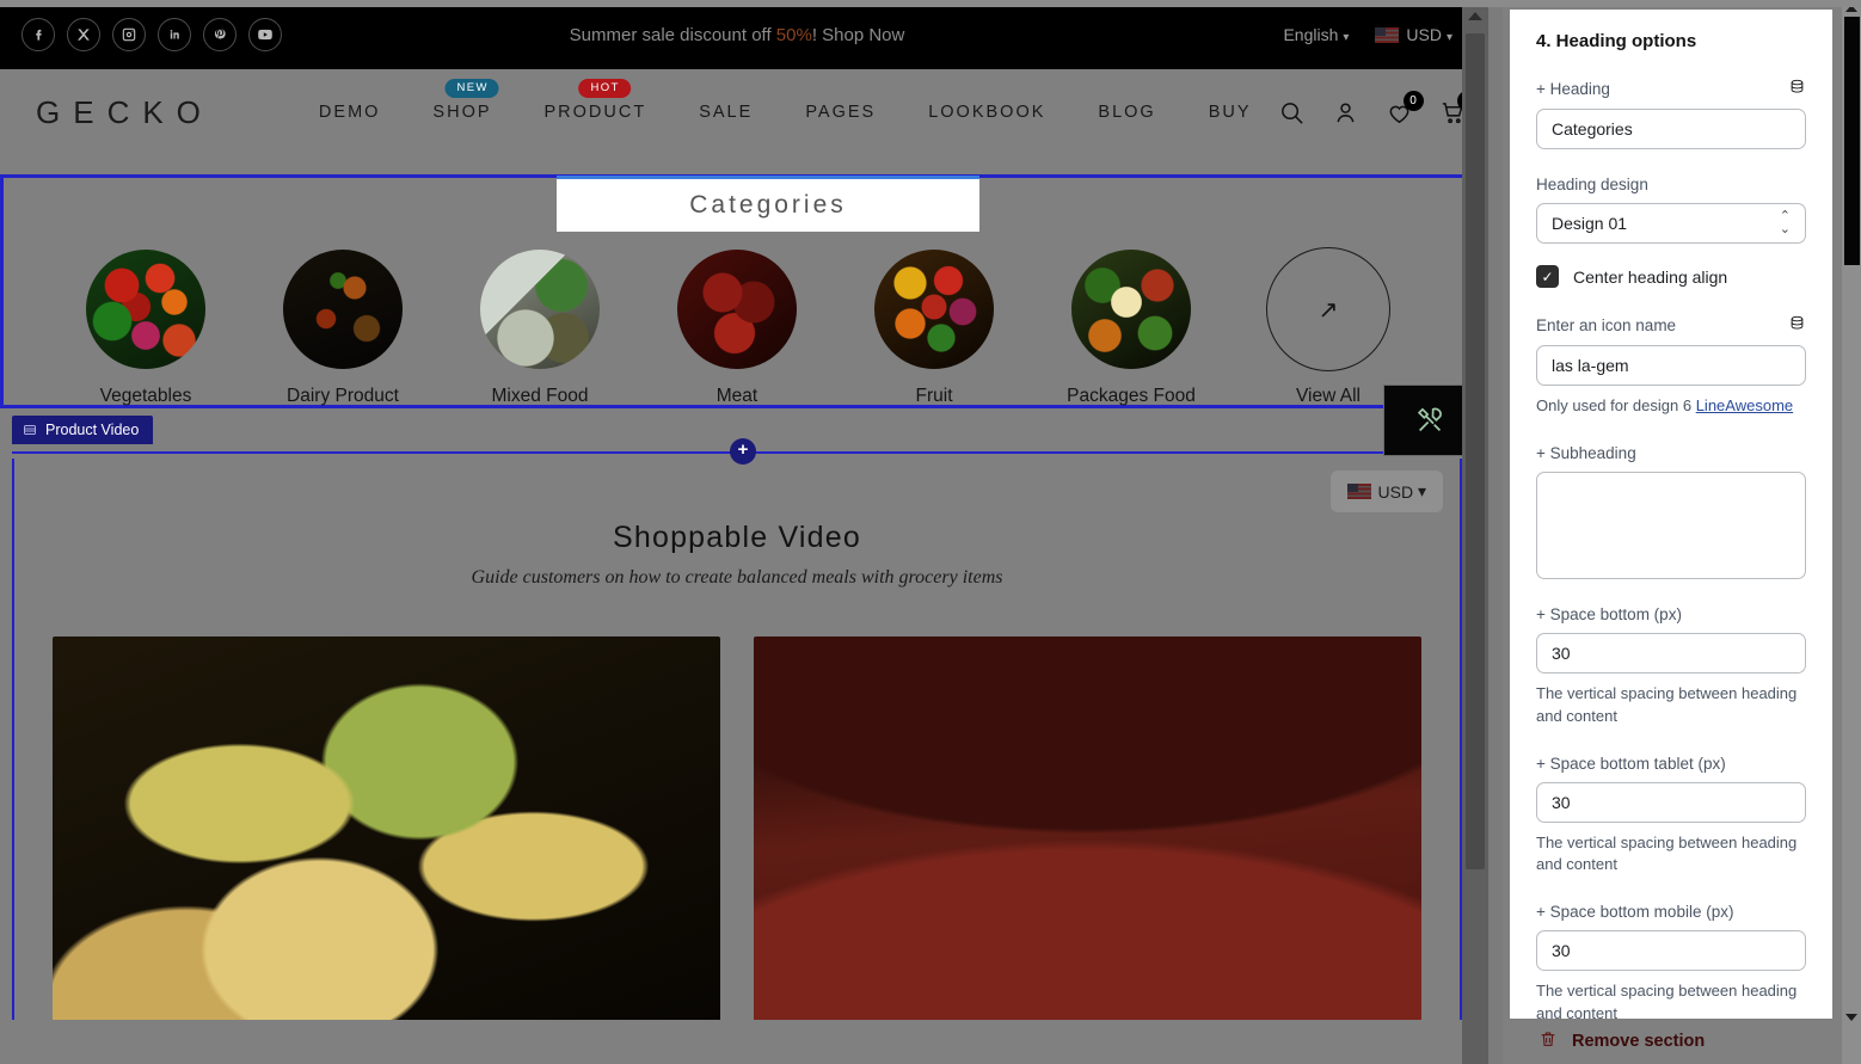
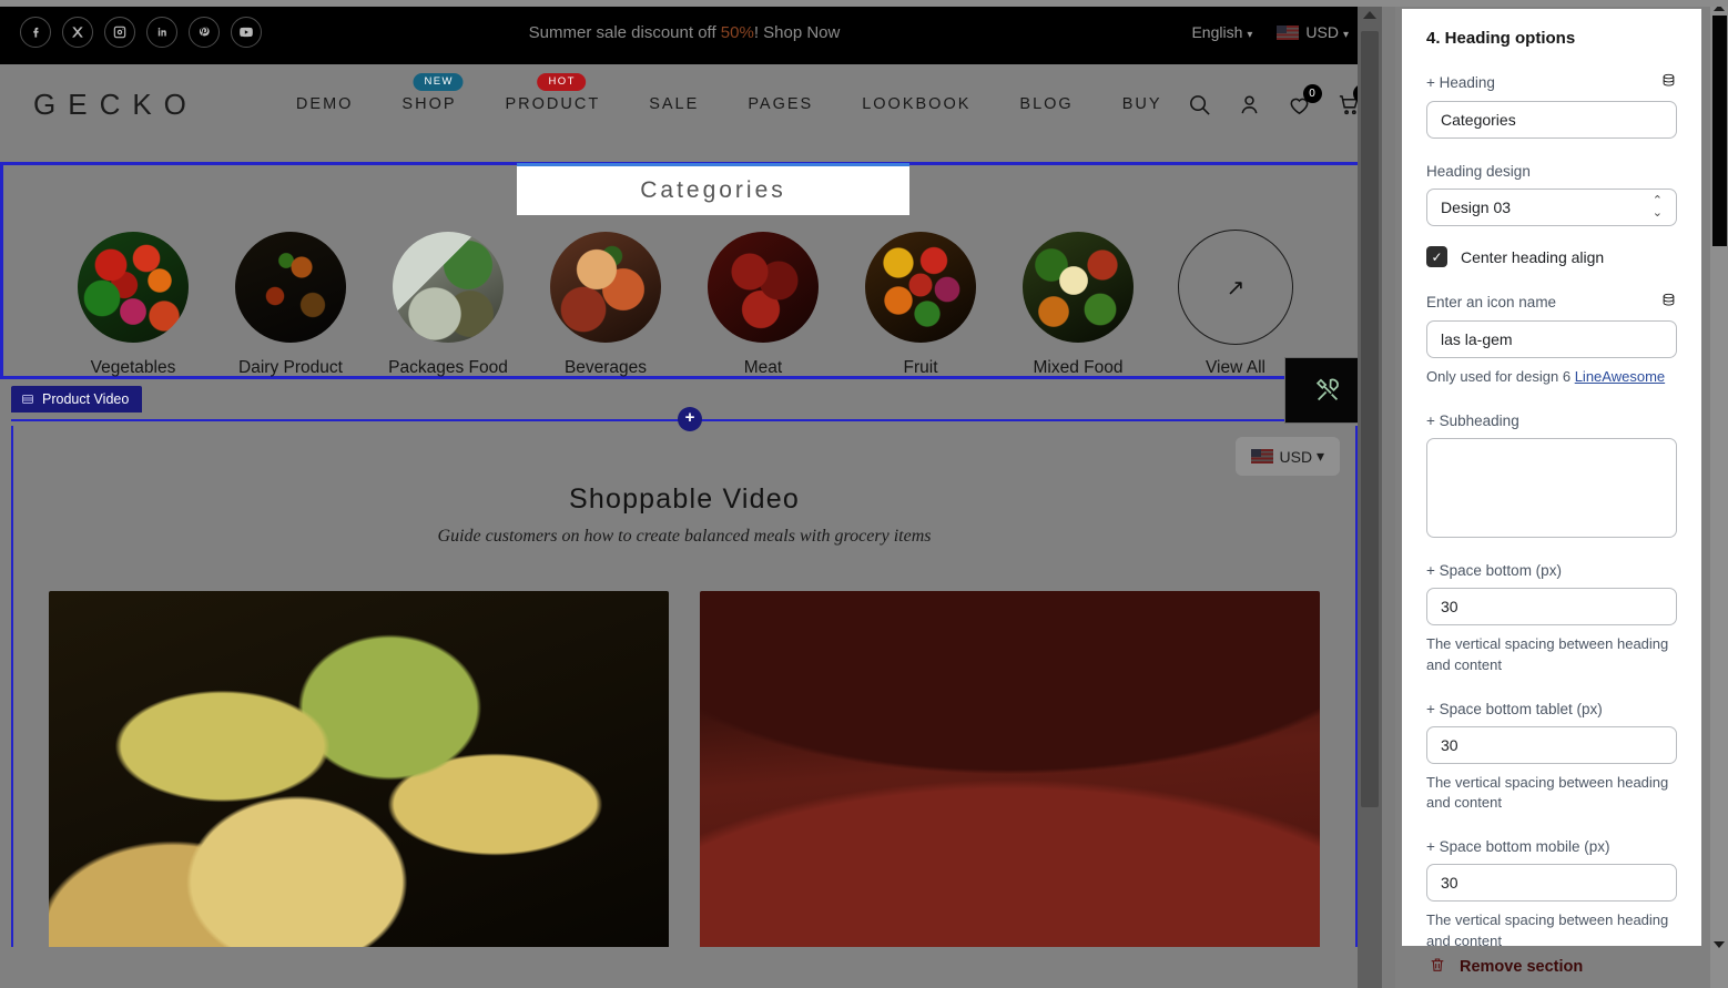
  Summer sale discount off 50%! Shop Now
  English ▾
  USD ▾
  GECKO
  DEMO
  NEW
  SHOP
  HOT
  PRODUCT
  SALE
  PAGES
  LOOKBOOK
  BLOG
  BUY
  0
  Categories
  Vegetables
  Dairy Product
- Mixed Food
+ Packages Food
+ Beverages
  Meat
  Fruit
- Packages Food
+ Mixed Food
  ↗
  View All
  Product Video
  +
  USD
  ▾
  Shoppable Video
  Guide customers on how to create balanced meals with grocery items
  4. Heading options
  + Heading
  Categories
  Heading design
- Design 01
+ Design 03
  ⌃
  ⌄
  ✓
  Center heading align
  Enter an icon name
  las la-gem
  Only used for design 6 LineAwesome
  + Subheading
  + Space bottom (px)
  30
  The vertical spacing between heading and content
  + Space bottom tablet (px)
  30
  The vertical spacing between heading and content
  + Space bottom mobile (px)
  30
  The vertical spacing between heading and content
  Remove section
